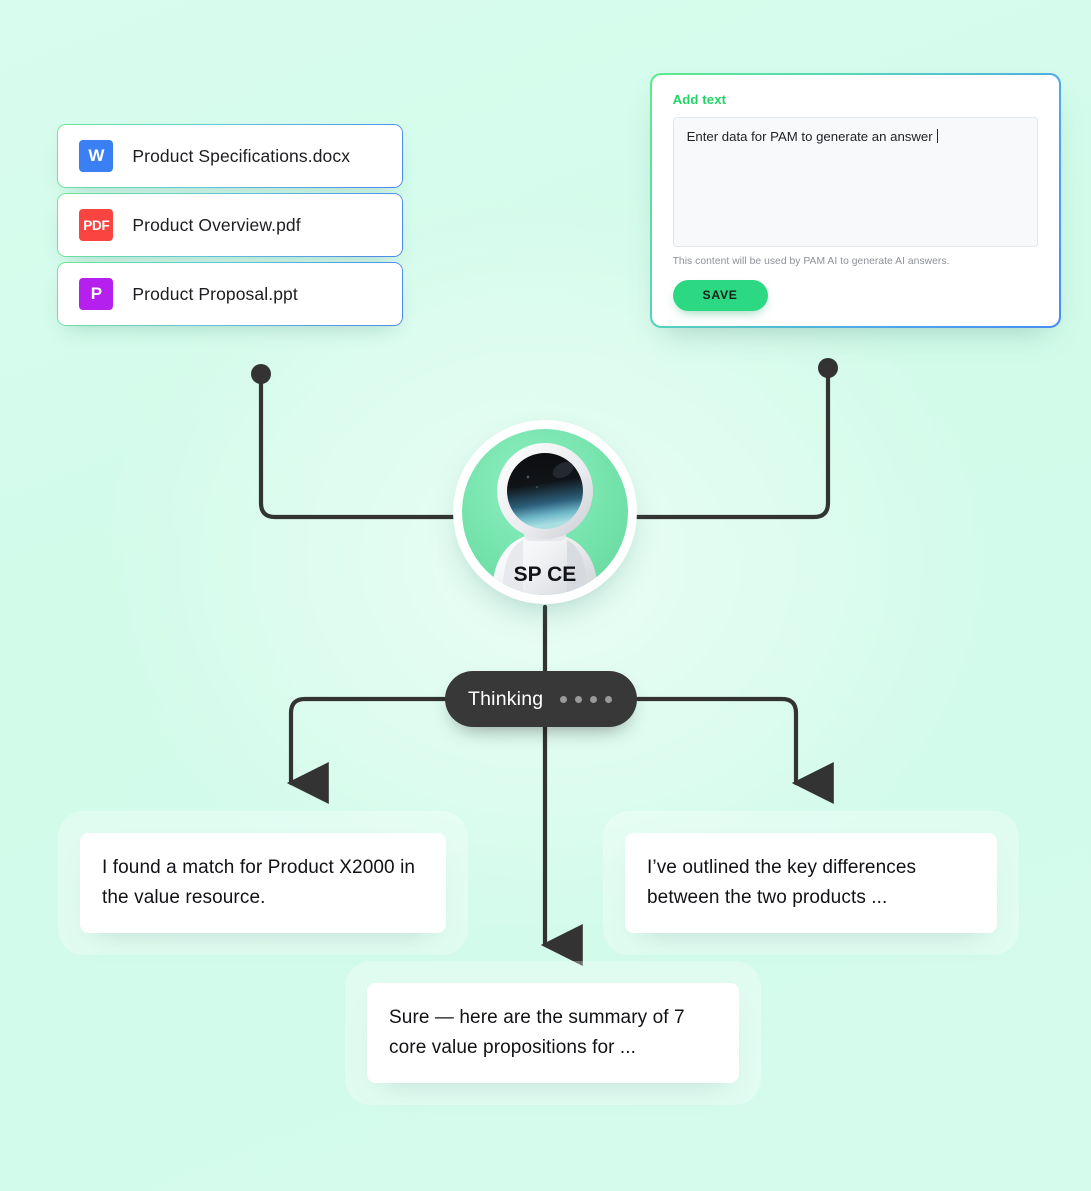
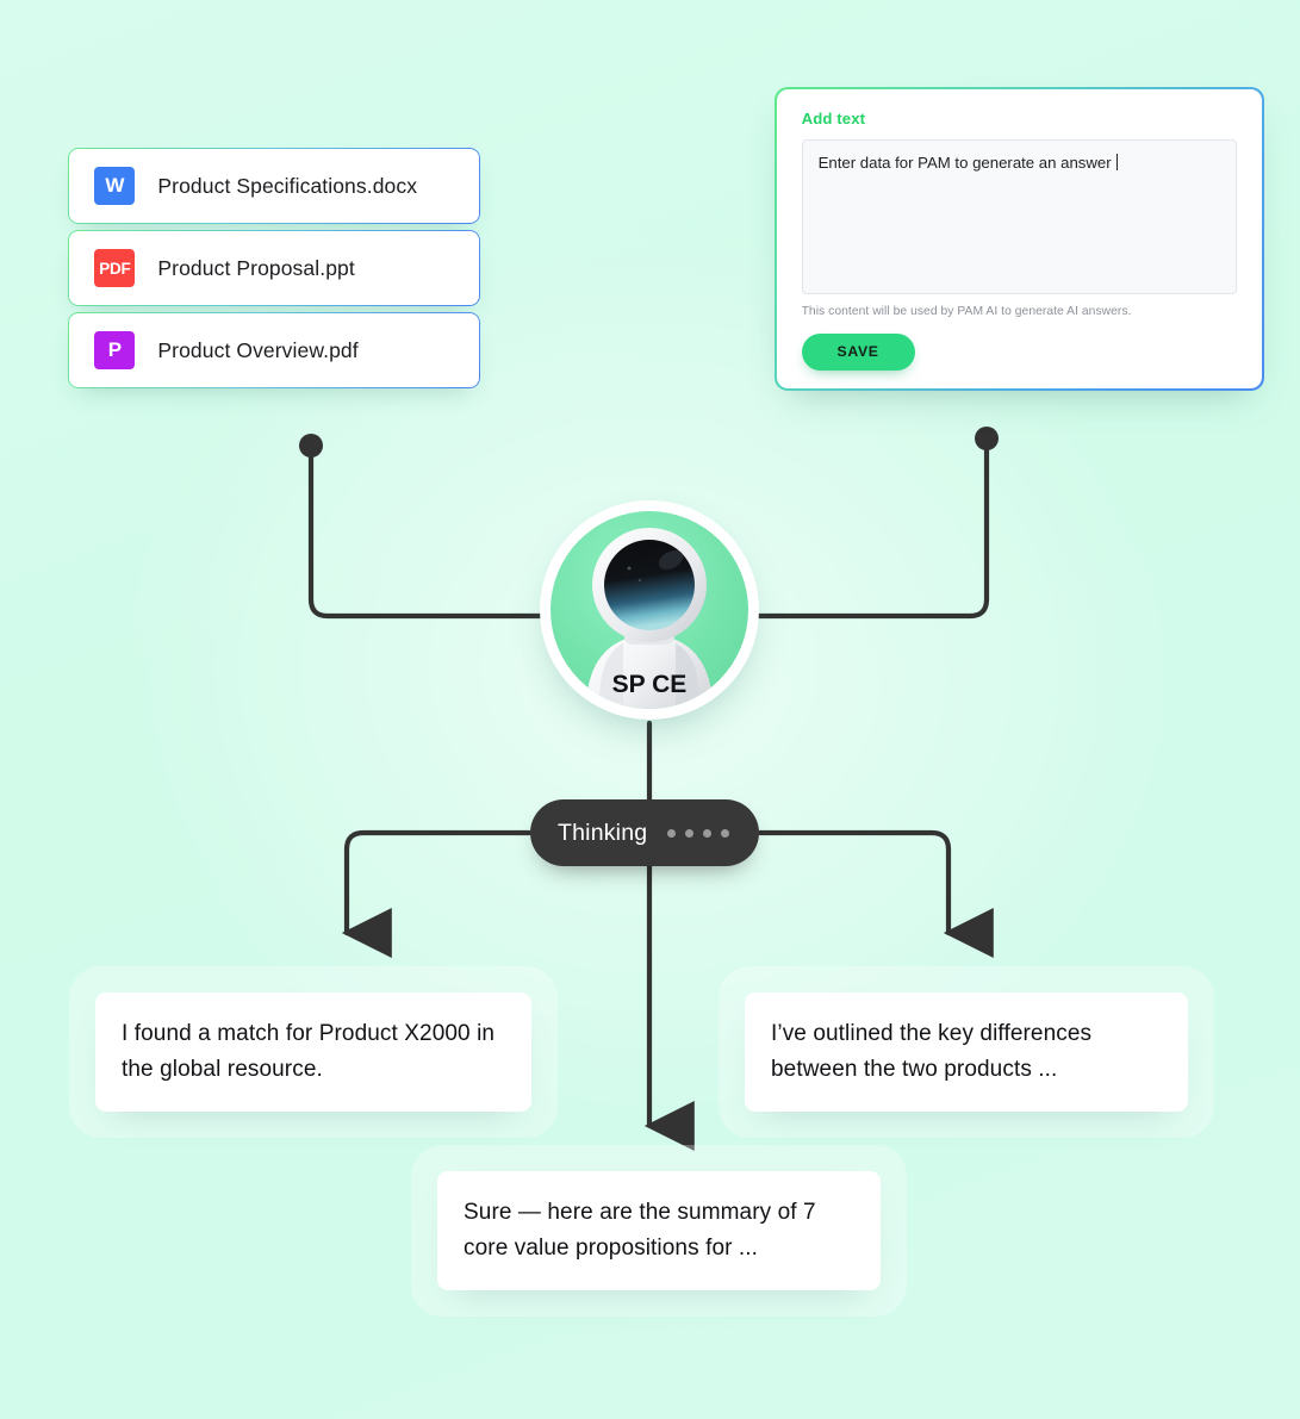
  W
  Product Specifications.docx
  PDF
- Product Overview.pdf
+ Product Proposal.ppt
  P
- Product Proposal.ppt
+ Product Overview.pdf
  Add text
  Enter data for PAM to generate an answer
  This content will be used by PAM AI to generate AI answers.
  SAVE
  SP CE
  Thinking
- I found a match for Product X2000 in the value resource.
+ I found a match for Product X2000 in the global resource.
  I’ve outlined the key differences between the two products ...
  Sure — here are the summary of 7 core value propositions for ...
